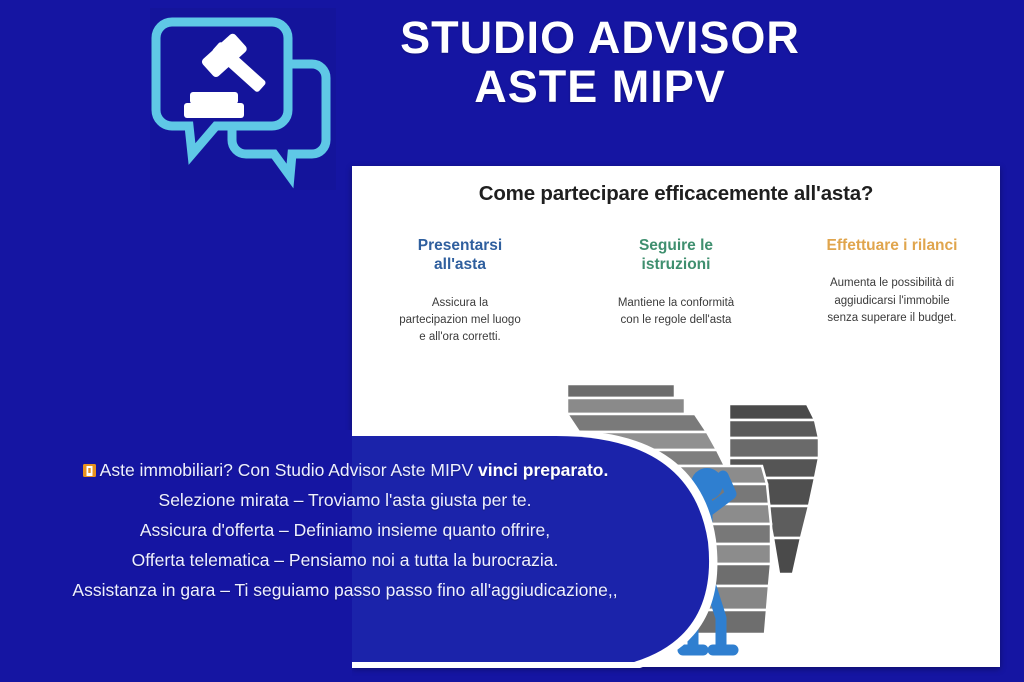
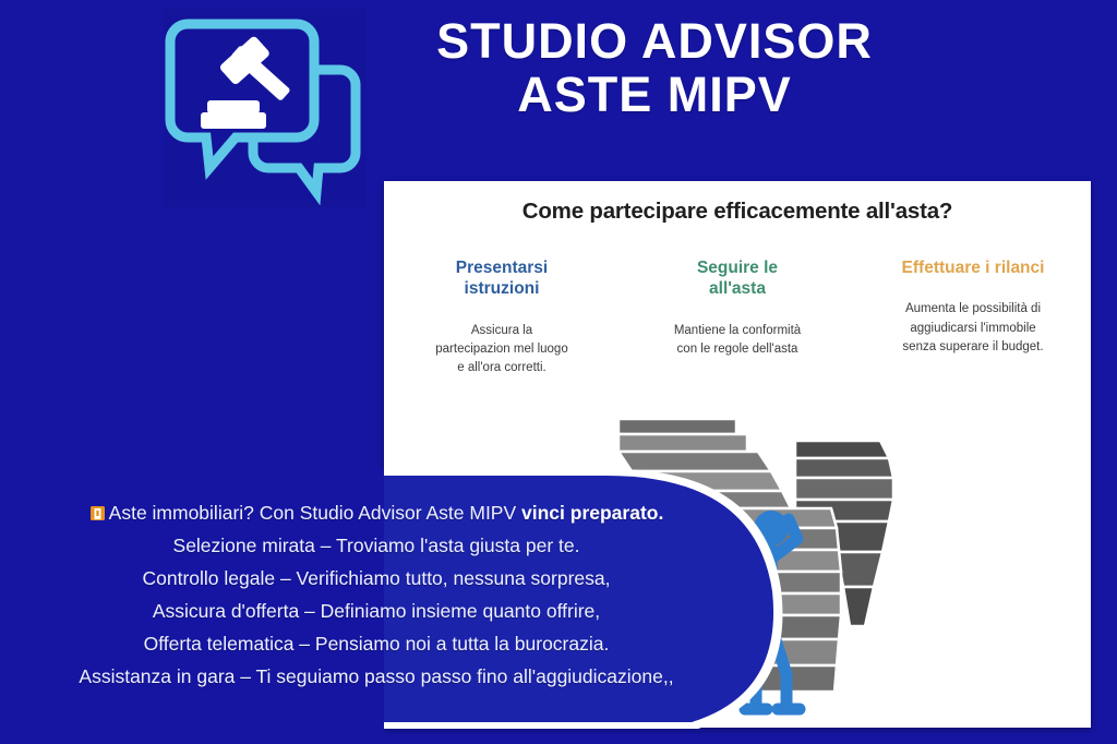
  STUDIO ADVISOR
  ASTE MIPV
  Come partecipare efficacemente all'asta?
  Presentarsi
- all'asta
+ istruzioni
  Assicura la
  partecipazion mel luogo
  e all'ora corretti.
  Seguire le
- istruzioni
+ all'asta
  Mantiene la conformità
  con le regole dell'asta
  Effettuare i rilanci
  Aumenta le possibilità di
  aggiudicarsi l'immobile
  senza superare il budget.
  Aste immobiliari? Con Studio Advisor Aste MIPV vinci preparato.
  Selezione mirata – Troviamo l'asta giusta per te.
+ Controllo legale – Verifichiamo tutto, nessuna sorpresa,
  Assicura d'offerta – Definiamo insieme quanto offrire,
  Offerta telematica – Pensiamo noi a tutta la burocrazia.
  Assistanza in gara – Ti seguiamo passo passo fino all'aggiudicazione,,
